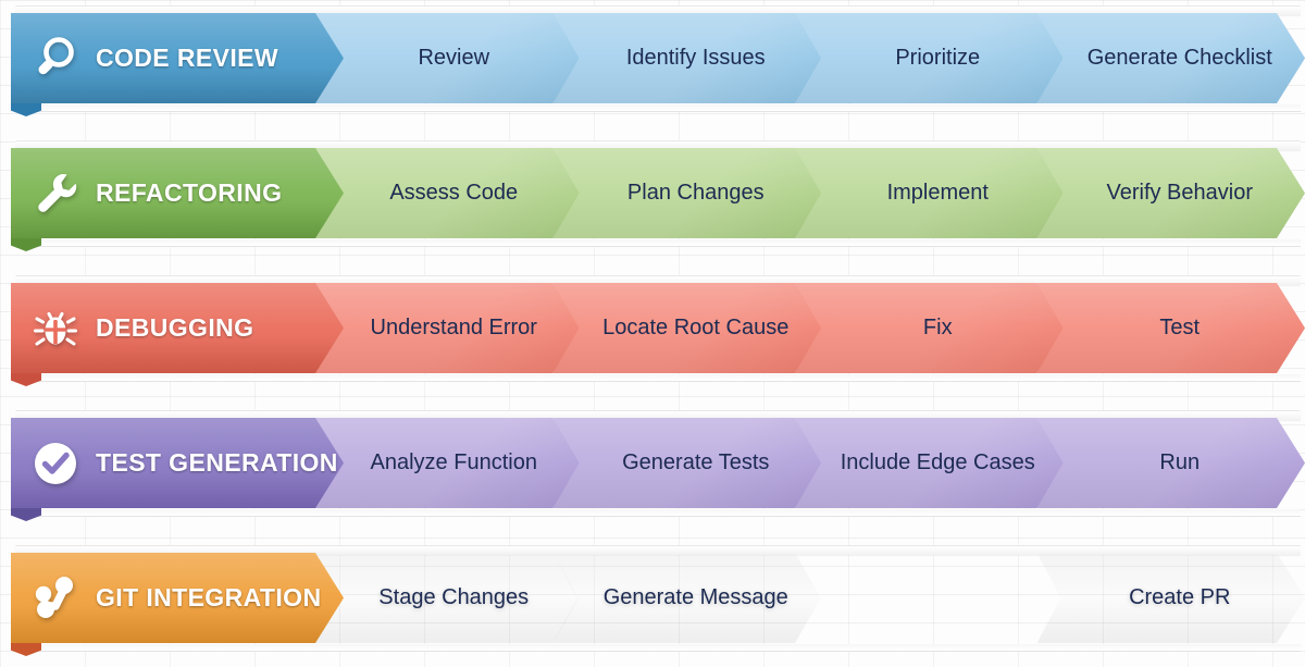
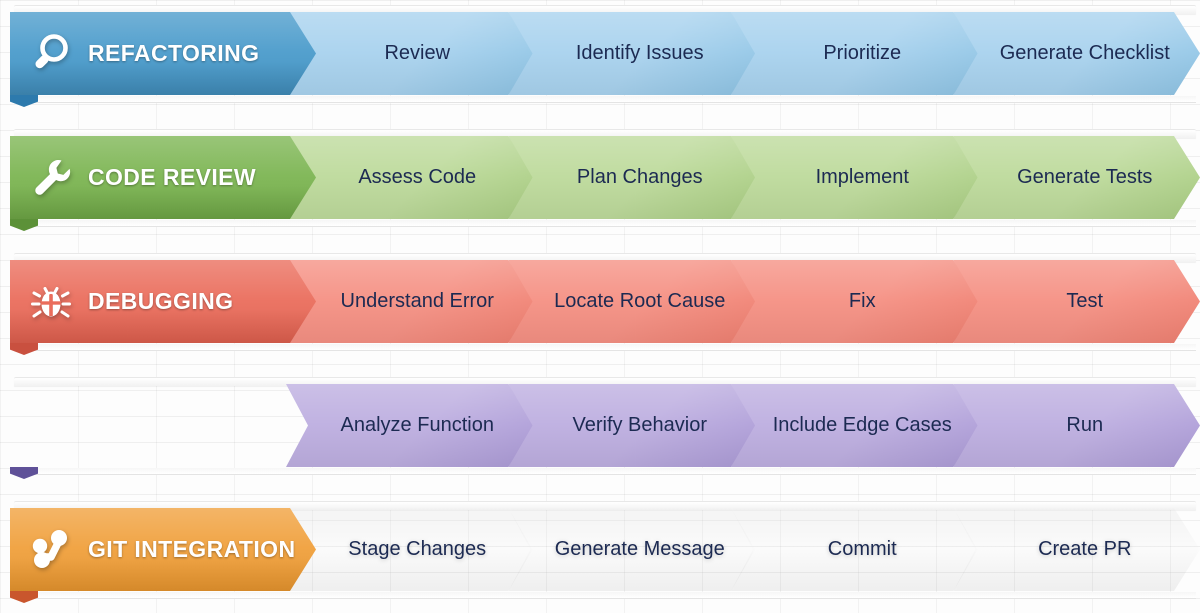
  Generate Checklist
  Prioritize
  Identify Issues
  Review
- CODE REVIEW
+ REFACTORING
- Verify Behavior
+ Generate Tests
  Implement
  Plan Changes
  Assess Code
- REFACTORING
+ CODE REVIEW
  Test
  Fix
  Locate Root Cause
  Understand Error
  DEBUGGING
  Run
  Include Edge Cases
- Generate Tests
+ Verify Behavior
  Analyze Function
- TEST GENERATION
  Create PR
+ Commit
  Generate Message
  Stage Changes
  GIT INTEGRATION
